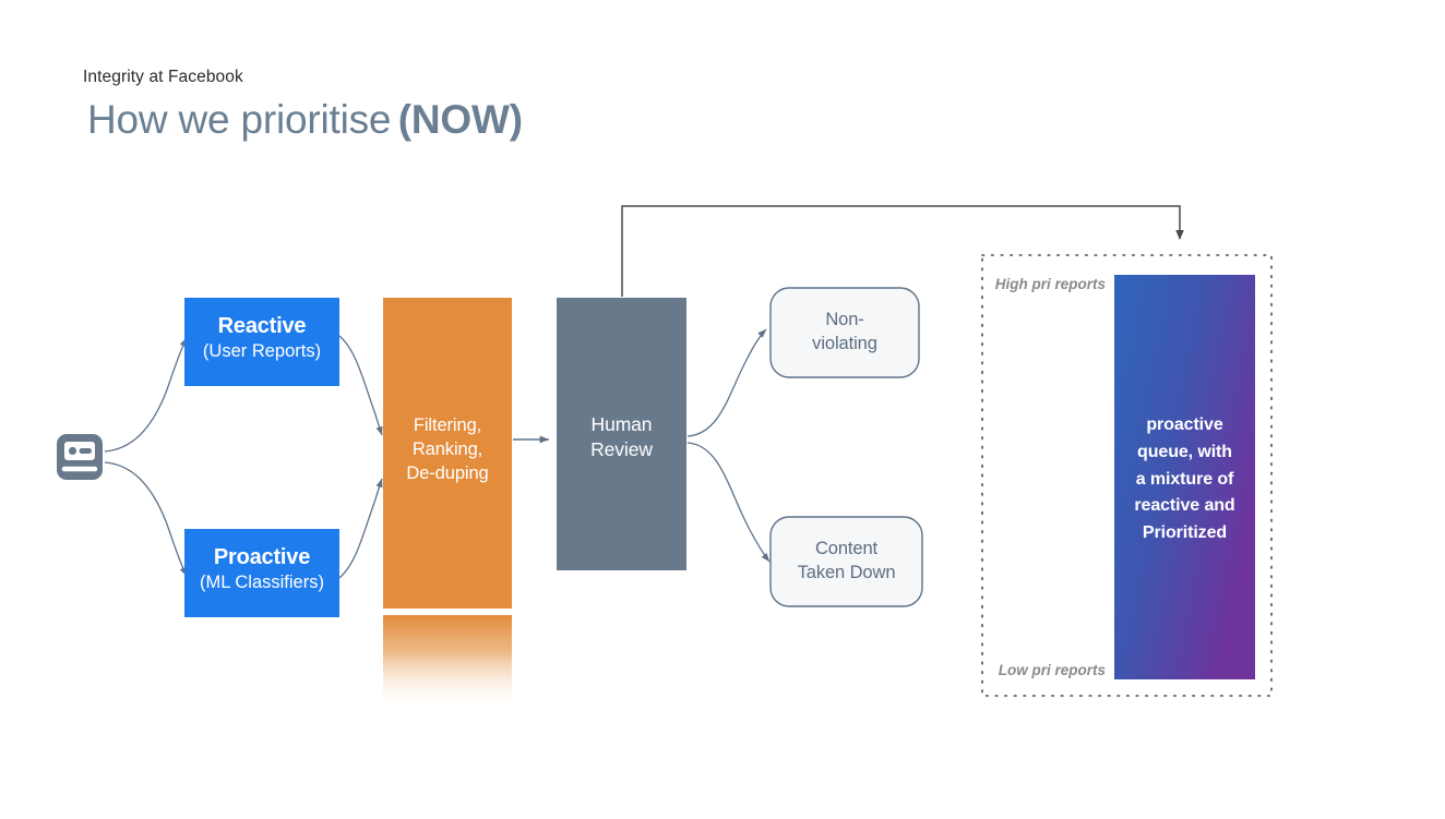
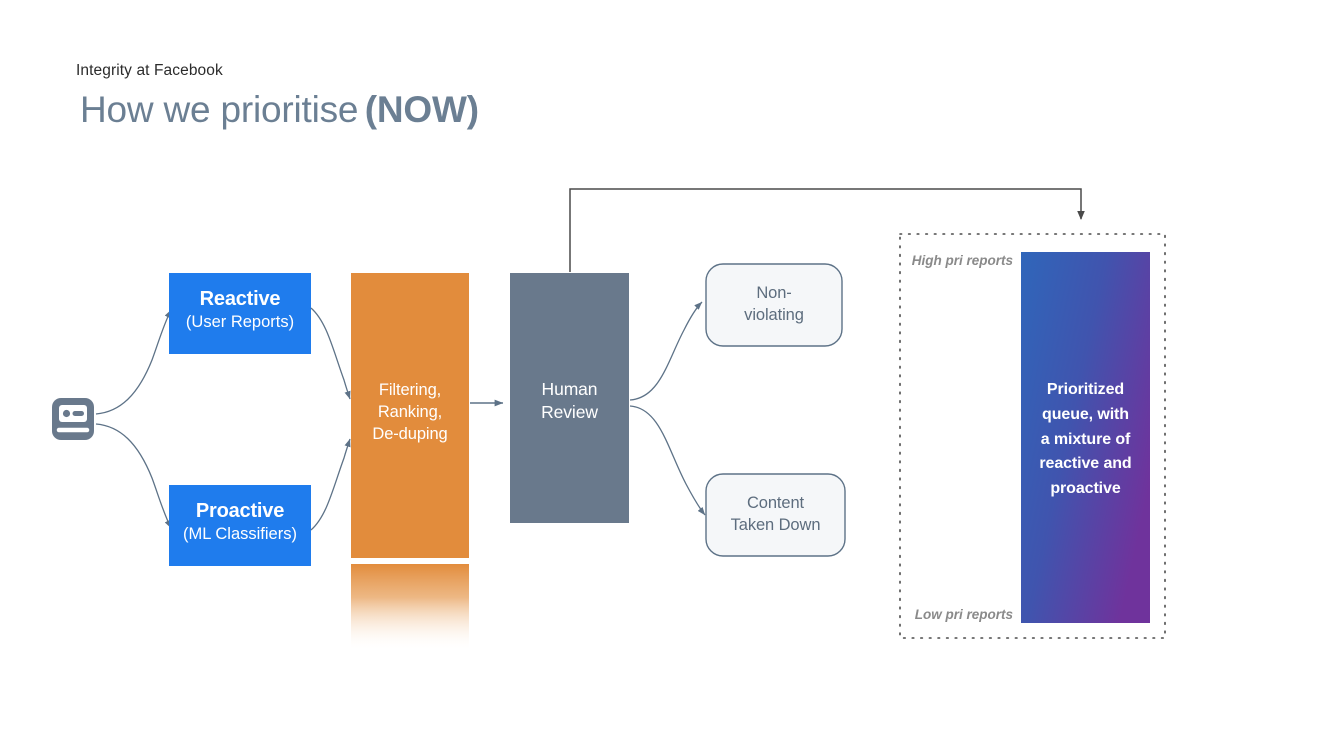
  Integrity at Facebook
  How we prioritise (NOW)
  Reactive
  (User Reports)
  Proactive
  (ML Classifiers)
  Filtering,
  Ranking,
  De-duping
  Human
  Review
  Non-
  violating
  Content
  Taken Down
  High pri reports
  Low pri reports
- proactive
+ Prioritized
  queue, with
  a mixture of
  reactive and
- Prioritized
+ proactive
